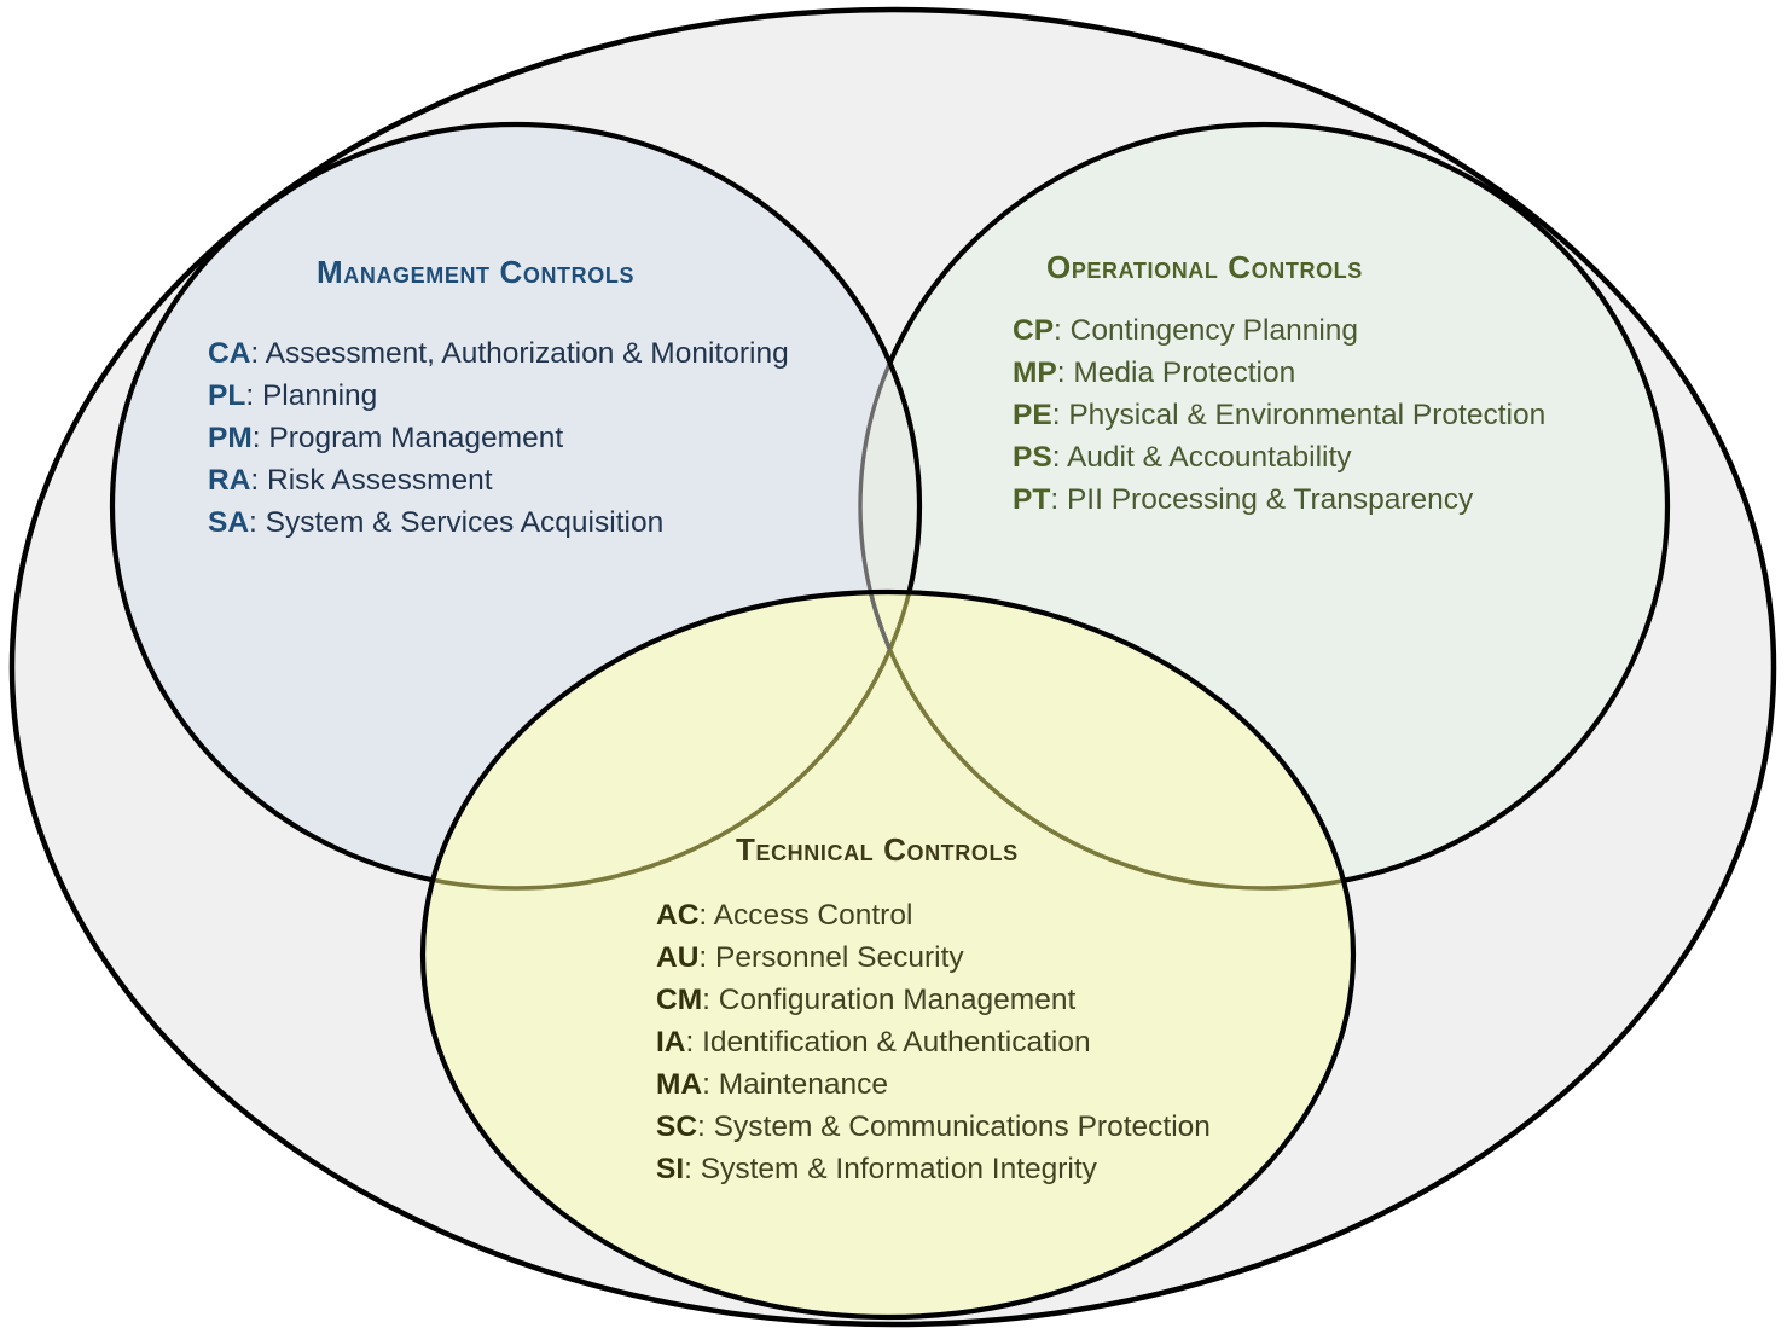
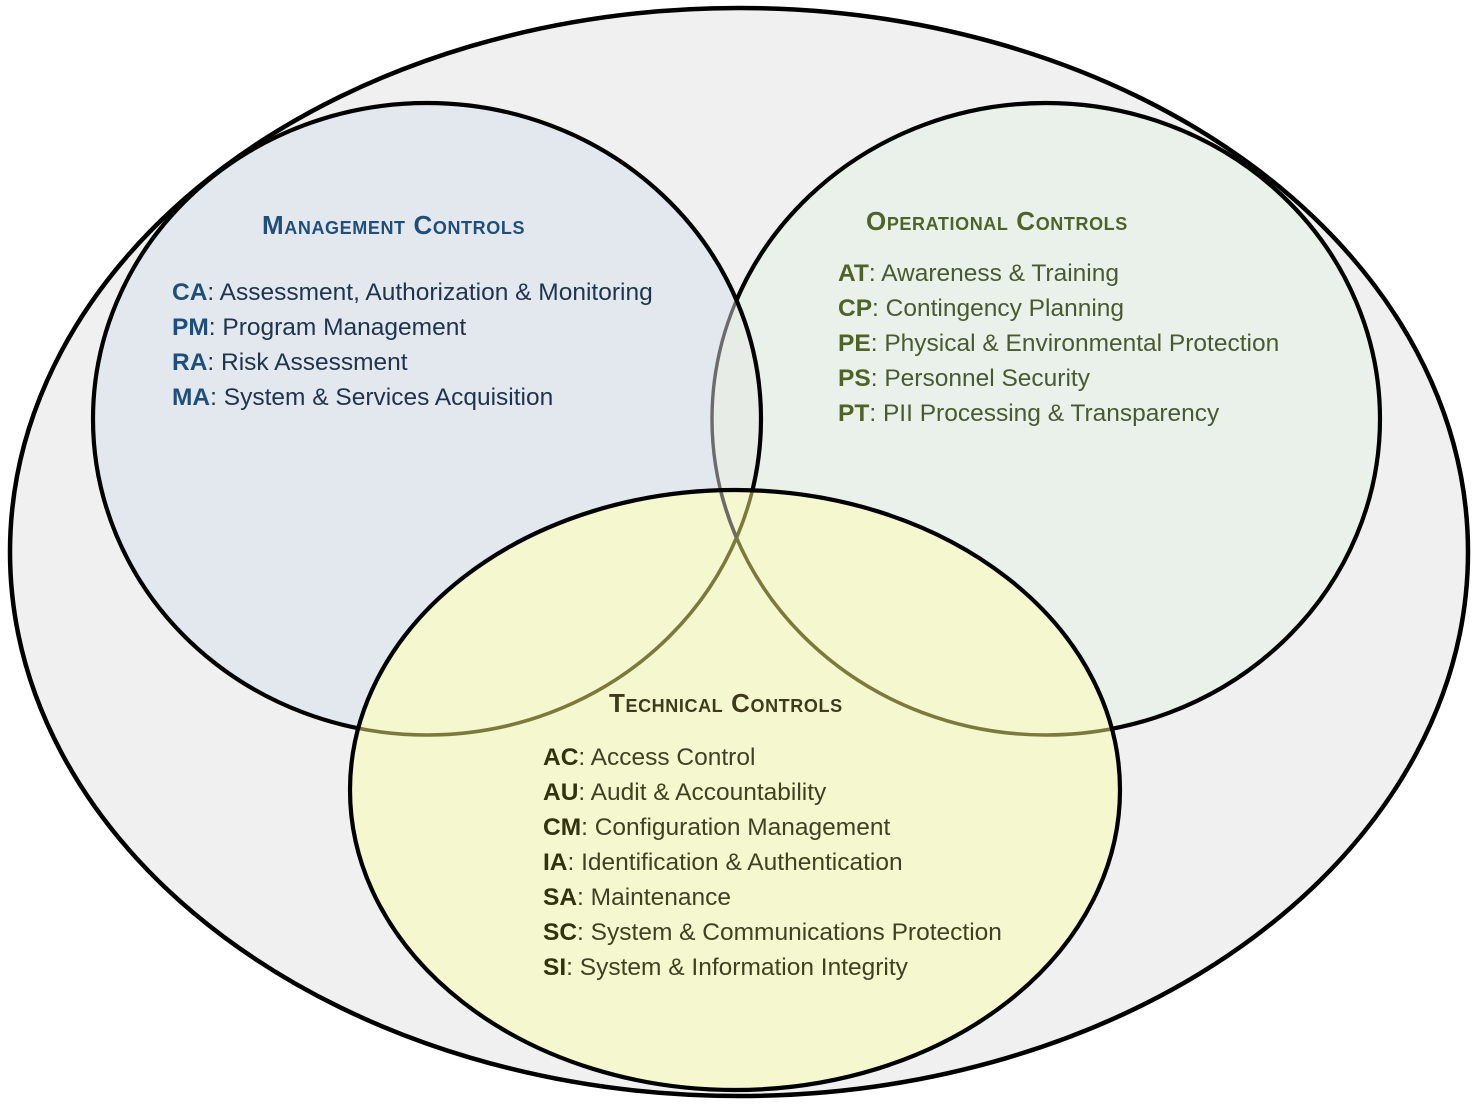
  Management Controls
  CA: Assessment, Authorization & Monitoring
- PL: Planning
  PM: Program Management
  RA: Risk Assessment
- SA: System & Services Acquisition
+ MA: System & Services Acquisition
  Operational Controls
+ AT: Awareness & Training
  CP: Contingency Planning
- MP: Media Protection
  PE: Physical & Environmental Protection
- PS: Audit & Accountability
+ PS: Personnel Security
  PT: PII Processing & Transparency
  Technical Controls
  AC: Access Control
- AU: Personnel Security
+ AU: Audit & Accountability
  CM: Configuration Management
  IA: Identification & Authentication
- MA: Maintenance
+ SA: Maintenance
  SC: System & Communications Protection
  SI: System & Information Integrity
